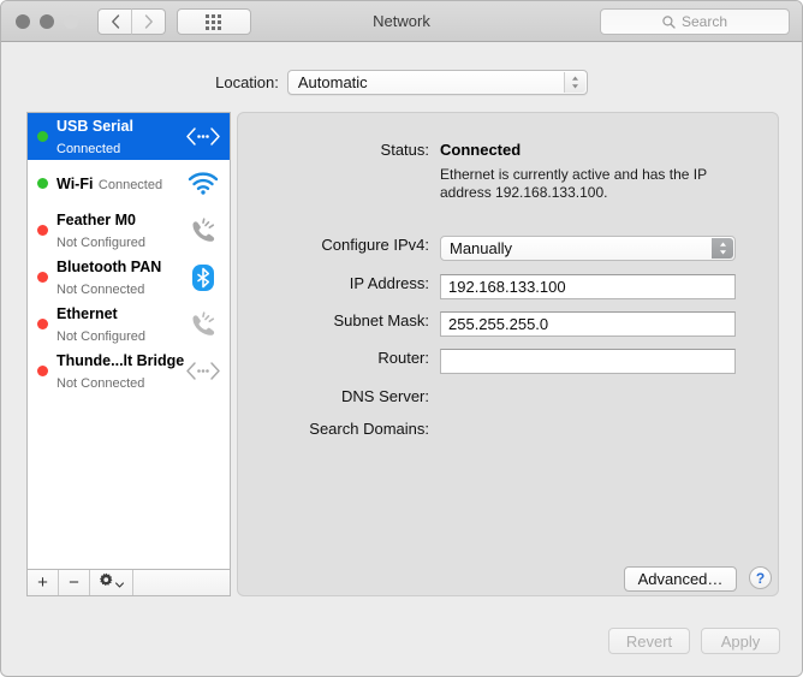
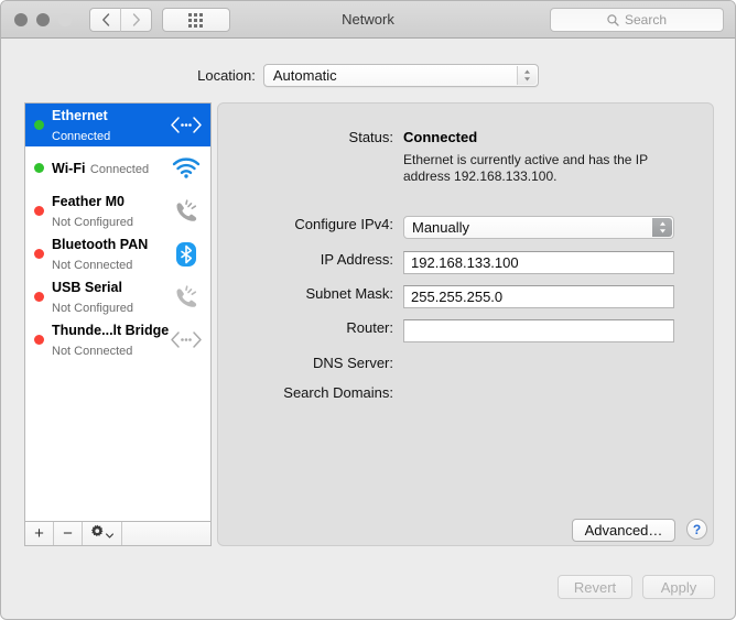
  Network
  Search
  Location:
  Automatic
- USB Serial Connected
+ Ethernet Connected
  Wi-Fi Connected
  Feather M0 Not Configured
  Bluetooth PAN Not Connected
- Ethernet Not Configured
+ USB Serial Not Configured
  Thunde...lt Bridge Not Connected
  +
  −
  Status:
  Connected
  Ethernet is currently active and has the IP address 192.168.133.100.
  Configure IPv4:
  Manually
  IP Address:
  192.168.133.100
  Subnet Mask:
  255.255.255.0
  Router:
  DNS Server:
  Search Domains:
  Advanced…
  ?
  Revert
  Apply
